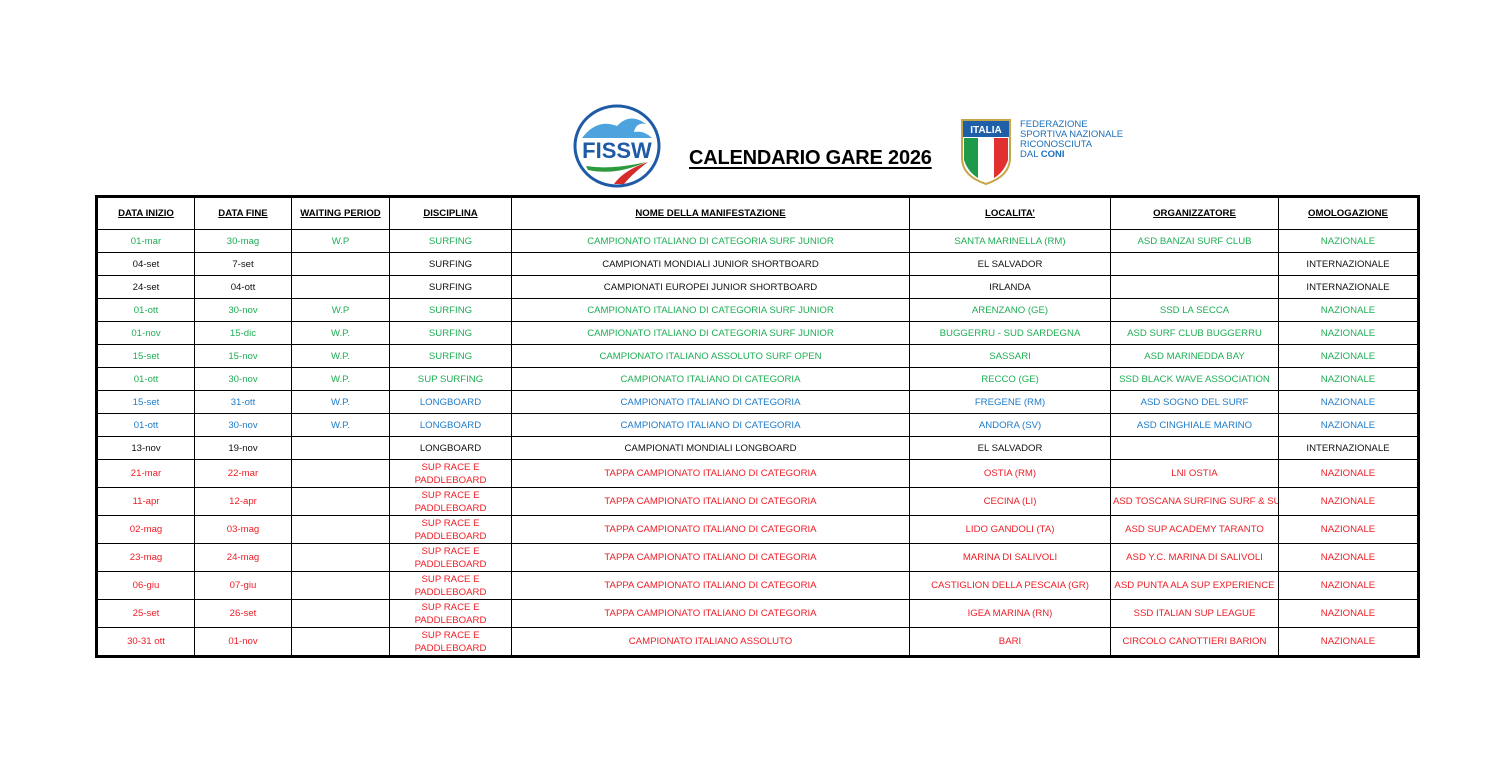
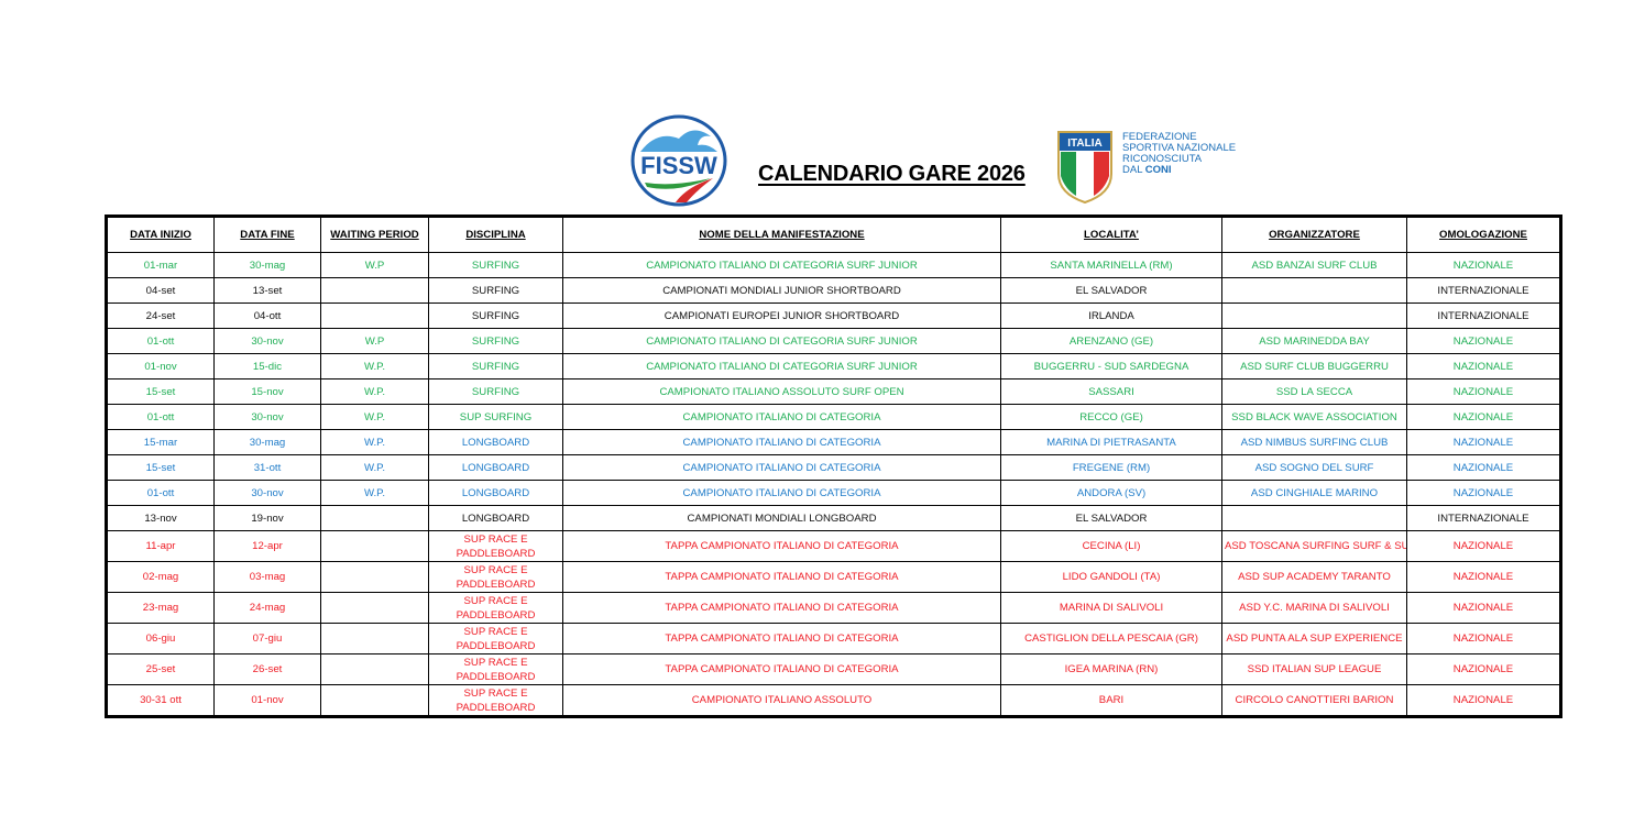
  FISSW
  CALENDARIO GARE 2026
  ITALIA
  FEDERAZIONE
  SPORTIVA NAZIONALE
  RICONOSCIUTA
  DAL CONI
  DATA INIZIO	DATA FINE	WAITING PERIOD	DISCIPLINA	NOME DELLA MANIFESTAZIONE	LOCALITA’	ORGANIZZATORE	OMOLOGAZIONE
  01-mar	30-mag	W.P	SURFING	CAMPIONATO ITALIANO DI CATEGORIA SURF JUNIOR	SANTA MARINELLA (RM)	ASD BANZAI SURF CLUB	NAZIONALE
- 04-set	7-set		SURFING	CAMPIONATI MONDIALI JUNIOR SHORTBOARD	EL SALVADOR		INTERNAZIONALE
+ 04-set	13-set		SURFING	CAMPIONATI MONDIALI JUNIOR SHORTBOARD	EL SALVADOR		INTERNAZIONALE
  24-set	04-ott		SURFING	CAMPIONATI EUROPEI JUNIOR SHORTBOARD	IRLANDA		INTERNAZIONALE
- 01-ott	30-nov	W.P	SURFING	CAMPIONATO ITALIANO DI CATEGORIA SURF JUNIOR	ARENZANO (GE)	SSD LA SECCA	NAZIONALE
+ 01-ott	30-nov	W.P	SURFING	CAMPIONATO ITALIANO DI CATEGORIA SURF JUNIOR	ARENZANO (GE)	ASD MARINEDDA BAY	NAZIONALE
  01-nov	15-dic	W.P.	SURFING	CAMPIONATO ITALIANO DI CATEGORIA SURF JUNIOR	BUGGERRU - SUD SARDEGNA	ASD SURF CLUB BUGGERRU	NAZIONALE
- 15-set	15-nov	W.P.	SURFING	CAMPIONATO ITALIANO ASSOLUTO SURF OPEN	SASSARI	ASD MARINEDDA BAY	NAZIONALE
+ 15-set	15-nov	W.P.	SURFING	CAMPIONATO ITALIANO ASSOLUTO SURF OPEN	SASSARI	SSD LA SECCA	NAZIONALE
  01-ott	30-nov	W.P.	SUP SURFING	CAMPIONATO ITALIANO DI CATEGORIA	RECCO (GE)	SSD BLACK WAVE ASSOCIATION	NAZIONALE
+ 15-mar	30-mag	W.P.	LONGBOARD	CAMPIONATO ITALIANO DI CATEGORIA	MARINA DI PIETRASANTA	ASD NIMBUS SURFING CLUB	NAZIONALE
  15-set	31-ott	W.P.	LONGBOARD	CAMPIONATO ITALIANO DI CATEGORIA	FREGENE (RM)	ASD SOGNO DEL SURF	NAZIONALE
  01-ott	30-nov	W.P.	LONGBOARD	CAMPIONATO ITALIANO DI CATEGORIA	ANDORA (SV)	ASD CINGHIALE MARINO	NAZIONALE
  13-nov	19-nov		LONGBOARD	CAMPIONATI MONDIALI LONGBOARD	EL SALVADOR		INTERNAZIONALE
- 21-mar	22-mar		SUP RACE E PADDLEBOARD	TAPPA CAMPIONATO ITALIANO DI CATEGORIA	OSTIA (RM)	LNI OSTIA	NAZIONALE
  11-apr	12-apr		SUP RACE E PADDLEBOARD	TAPPA CAMPIONATO ITALIANO DI CATEGORIA	CECINA (LI)	ASD TOSCANA SURFING SURF & SU	NAZIONALE
  02-mag	03-mag		SUP RACE E PADDLEBOARD	TAPPA CAMPIONATO ITALIANO DI CATEGORIA	LIDO GANDOLI (TA)	ASD SUP ACADEMY TARANTO	NAZIONALE
  23-mag	24-mag		SUP RACE E PADDLEBOARD	TAPPA CAMPIONATO ITALIANO DI CATEGORIA	MARINA DI SALIVOLI	ASD Y.C. MARINA DI SALIVOLI	NAZIONALE
  06-giu	07-giu		SUP RACE E PADDLEBOARD	TAPPA CAMPIONATO ITALIANO DI CATEGORIA	CASTIGLION DELLA PESCAIA (GR)	ASD PUNTA ALA SUP EXPERIENCE	NAZIONALE
  25-set	26-set		SUP RACE E PADDLEBOARD	TAPPA CAMPIONATO ITALIANO DI CATEGORIA	IGEA MARINA (RN)	SSD ITALIAN SUP LEAGUE	NAZIONALE
  30-31 ott	01-nov		SUP RACE E PADDLEBOARD	CAMPIONATO ITALIANO ASSOLUTO	BARI	CIRCOLO CANOTTIERI BARION	NAZIONALE
